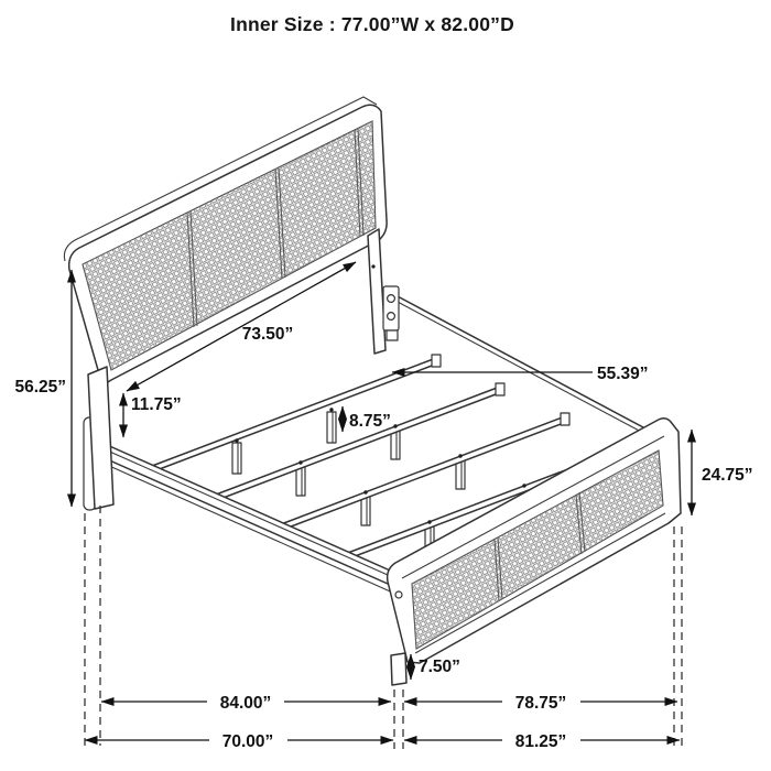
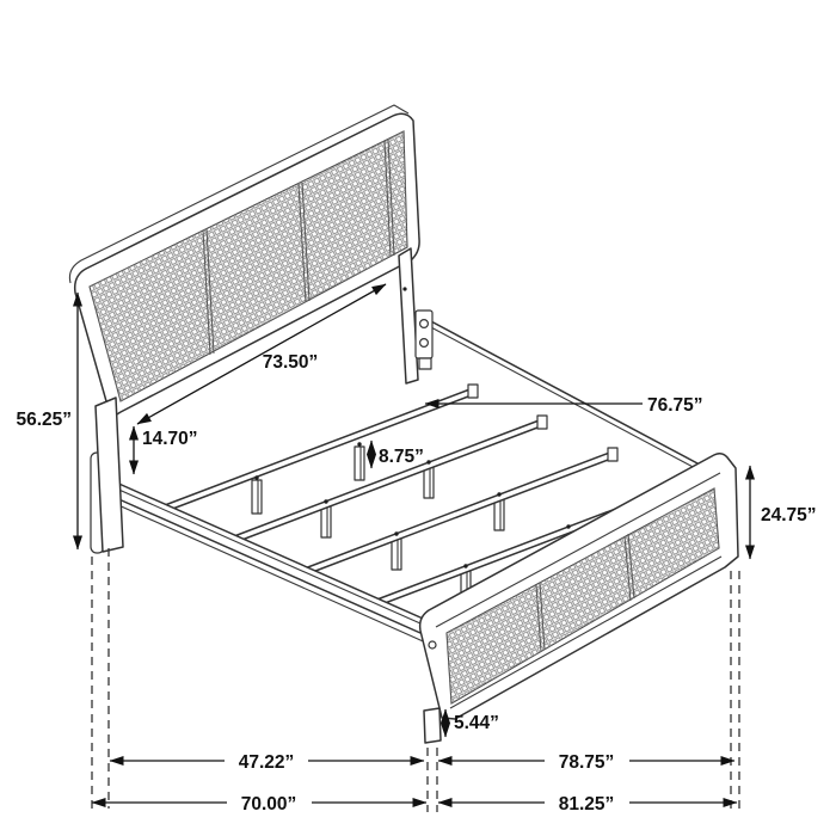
- Inner Size : 77.00”W x 82.00”D
  73.50”
- 55.39”
+ 76.75”
  56.25”
- 11.75”
+ 14.70”
  8.75”
  24.75”
- 7.50”
+ 5.44”
- 84.00”
+ 47.22”
  78.75”
  70.00”
  81.25”
